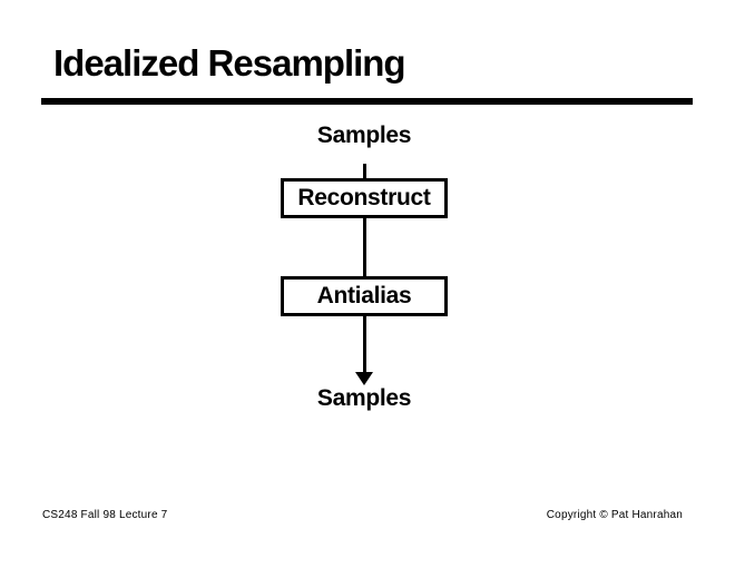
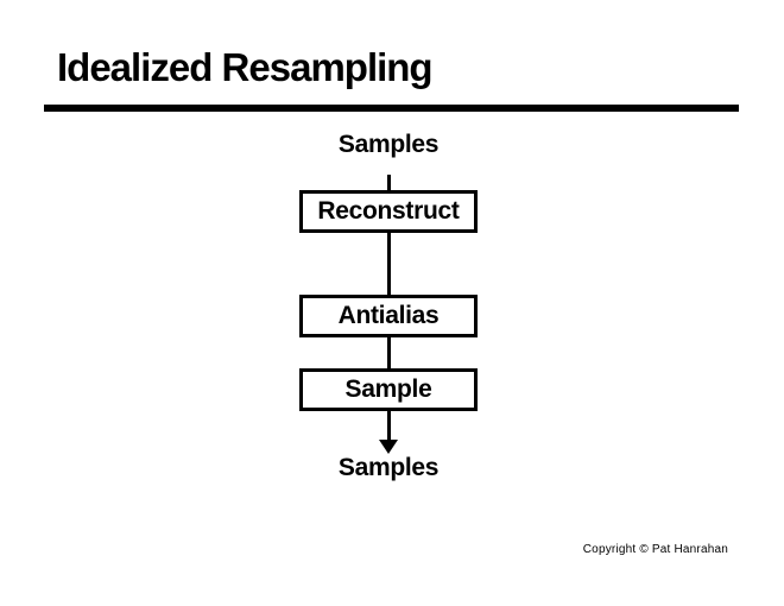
  Idealized Resampling
  Samples
  Reconstruct
  Antialias
+ Sample
  Samples
- CS248 Fall 98 Lecture 7
  Copyright © Pat Hanrahan
